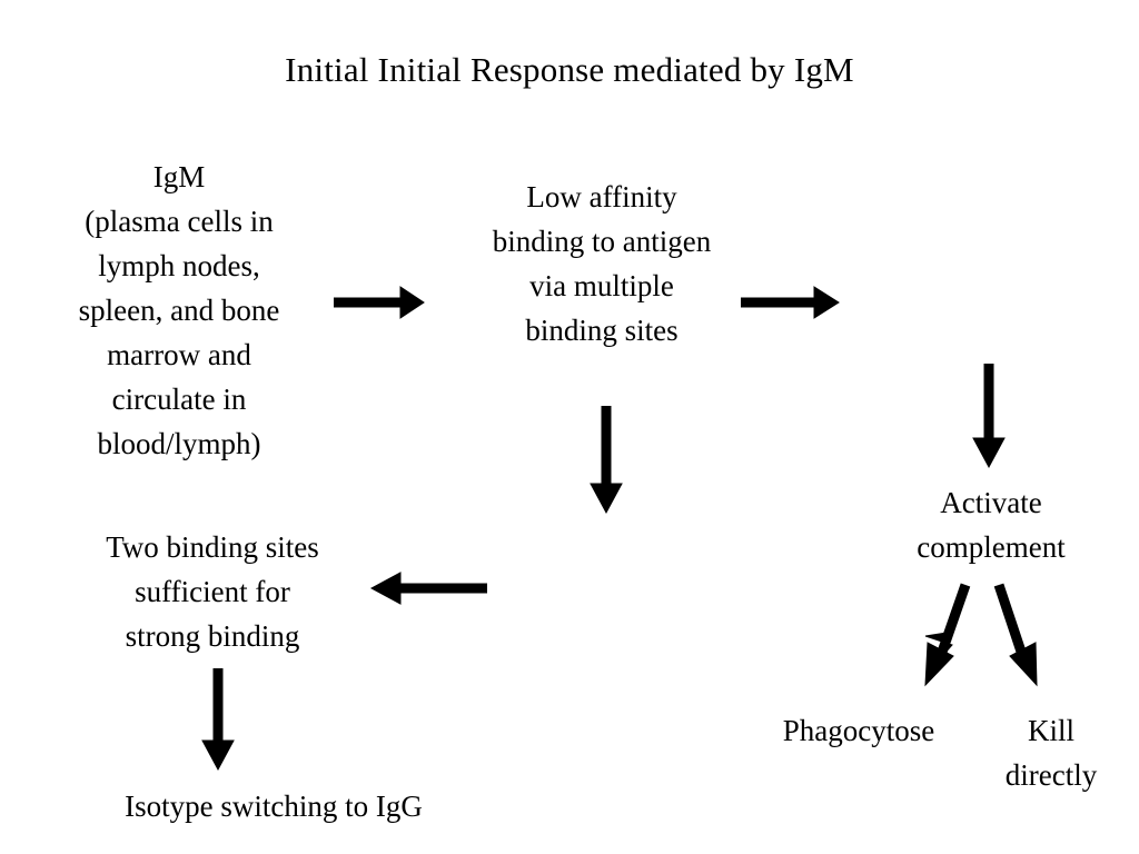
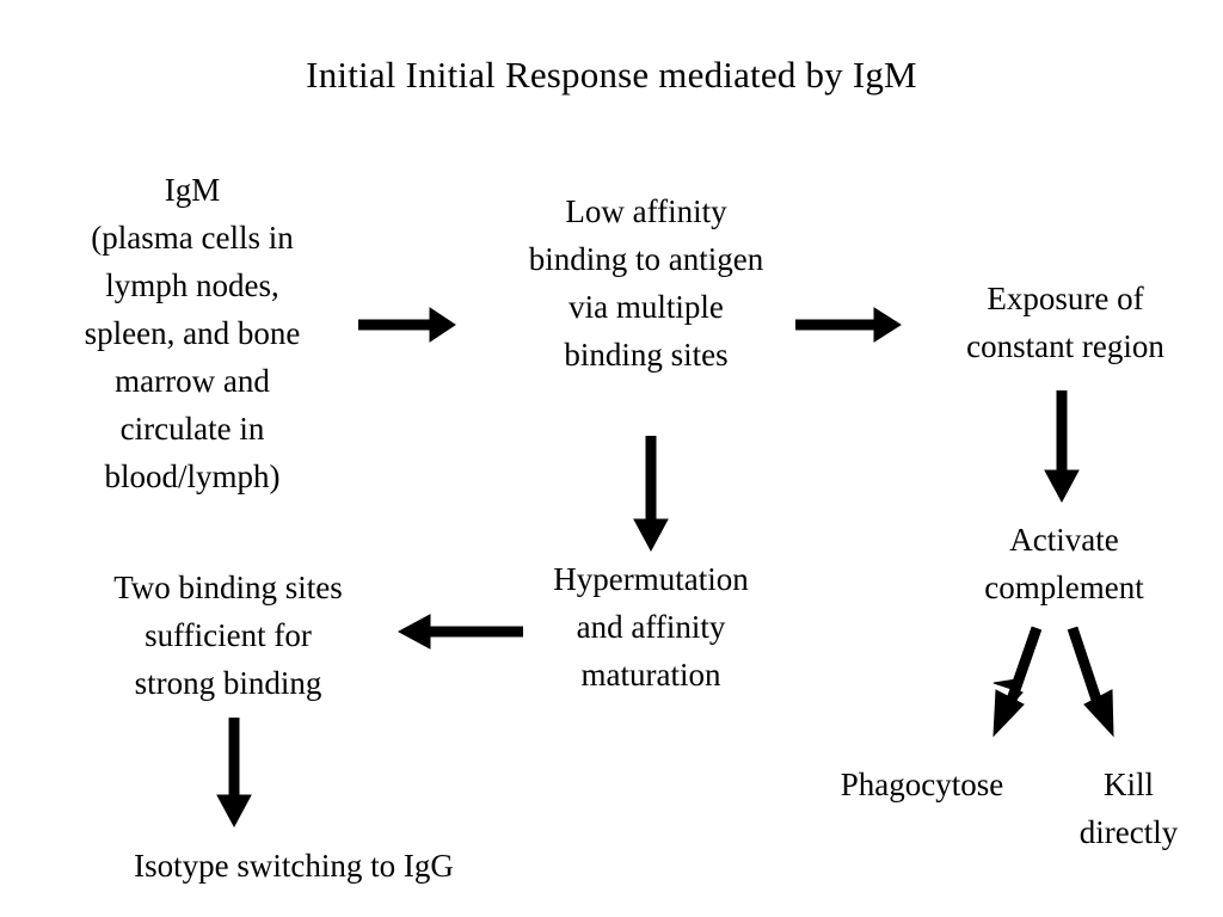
  Initial Initial Response mediated by IgM
  IgM
  (plasma cells in
  lymph nodes,
  spleen, and bone
  marrow and
  circulate in
  blood/lymph)
  Low affinity
  binding to antigen
  via multiple
  binding sites
+ Exposure of
+ constant region
+ Hypermutation
+ and affinity
+ maturation
  Activate
  complement
  Two binding sites
  sufficient for
  strong binding
  Phagocytose
  Kill
  directly
  Isotype switching to IgG
